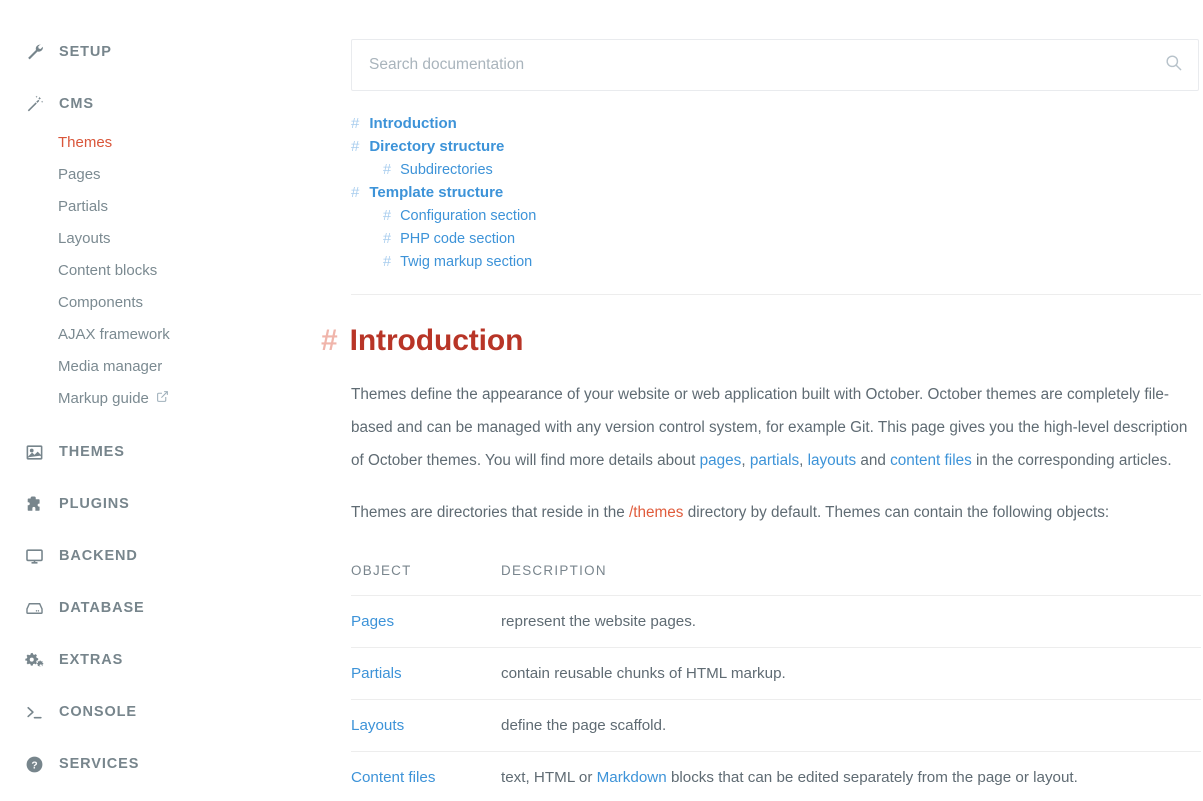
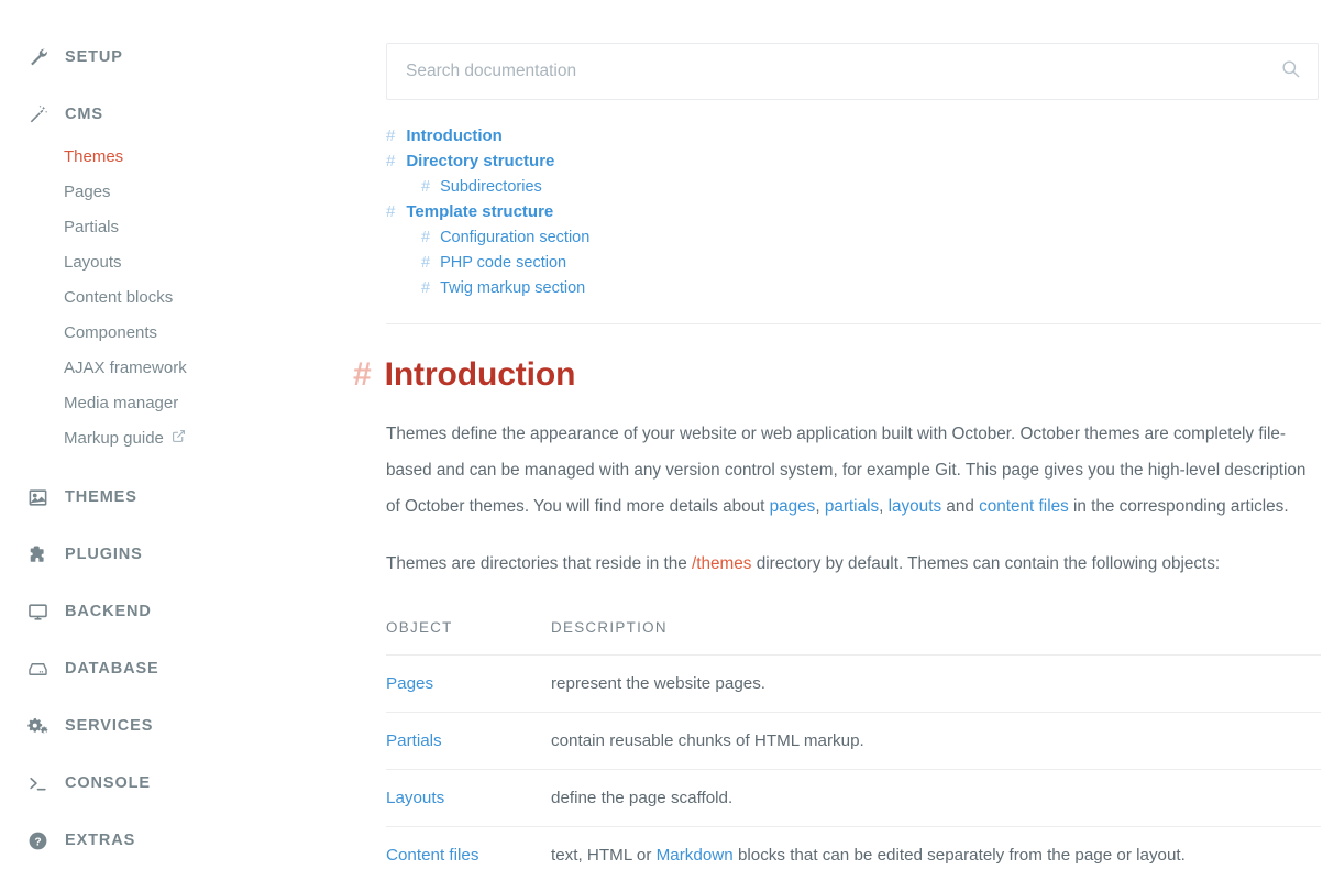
  SETUP
  CMS
  Themes
  Pages
  Partials
  Layouts
  Content blocks
  Components
  AJAX framework
  Media manager
  Markup guide
  THEMES
  PLUGINS
  BACKEND
  DATABASE
- EXTRAS
+ SERVICES
  CONSOLE
  ?
- SERVICES
+ EXTRAS
  Search documentation
  #
  Introduction
  #
  Directory structure
  #
  Subdirectories
  #
  Template structure
  #
  Configuration section
  #
  PHP code section
  #
  Twig markup section
  #
  Introduction
  Themes define the appearance of your website or web application built with October. October themes are completely file-based and can be managed with any version control system, for example Git. This page gives you the high-level description of October themes. You will find more details about pages, partials, layouts and content files in the corresponding articles.
  Themes are directories that reside in the /themes directory by default. Themes can contain the following objects:
  OBJECT	DESCRIPTION
  Pages	represent the website pages.
  Partials	contain reusable chunks of HTML markup.
  Layouts	define the page scaffold.
  Content files	text, HTML or Markdown blocks that can be edited separately from the page or layout.
